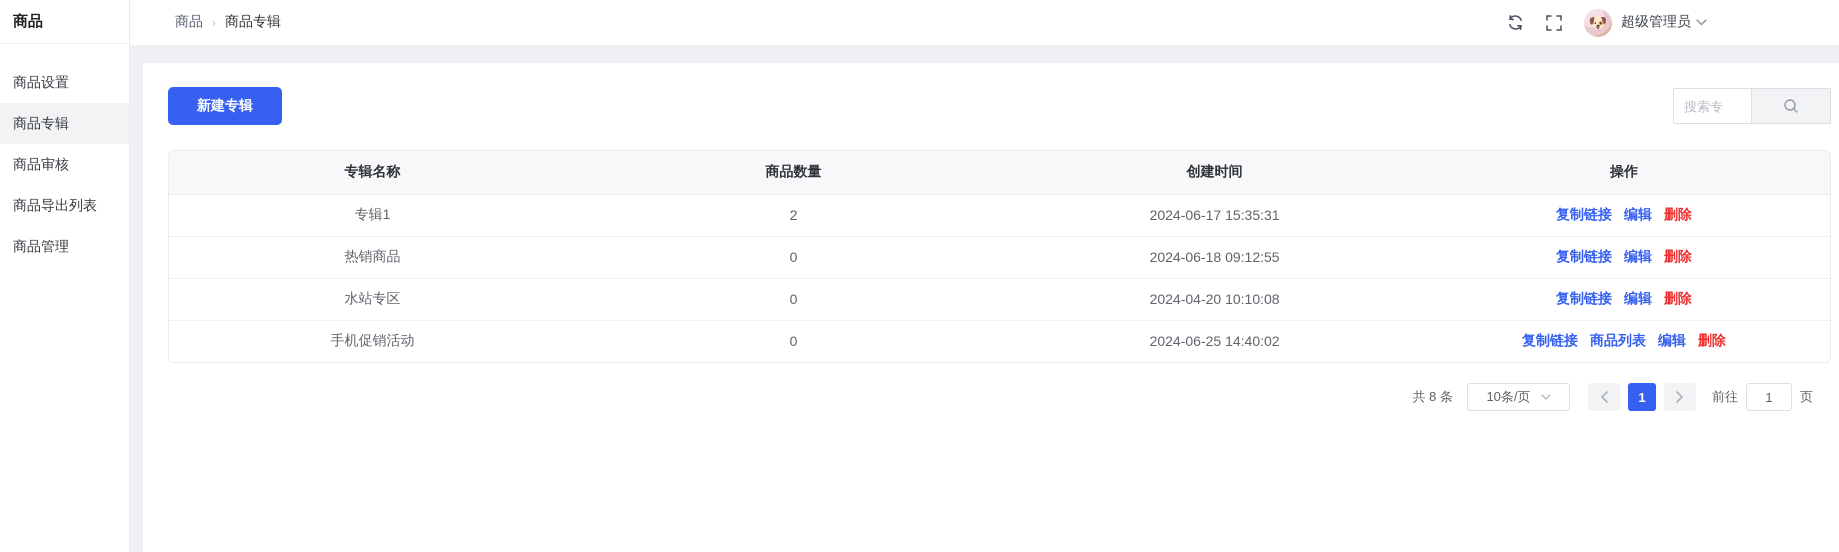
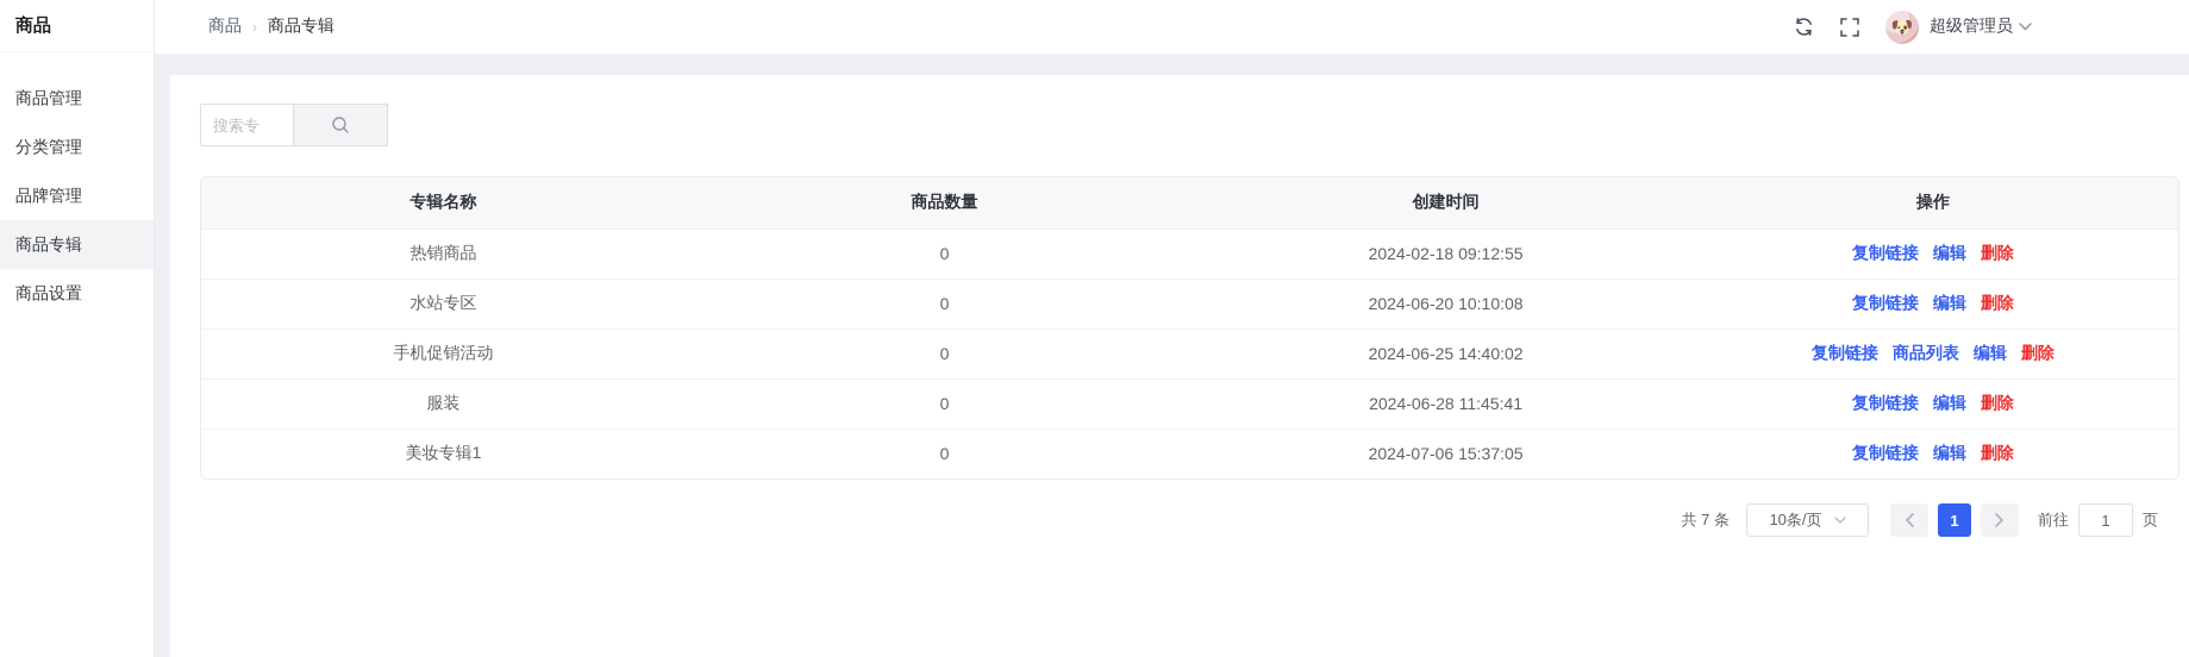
  商品
- 商品设置
+ 商品管理
+ 分类管理
+ 品牌管理
  商品专辑
- 商品审核
- 商品导出列表
- 商品管理
+ 商品设置
  商品
  ›
  商品专辑
  🐶
  超级管理员
- 新建专辑
  搜索专
  专辑名称	商品数量	创建时间	操作
- 专辑1	2	2024-06-17 15:35:31	复制链接 编辑 删除
- 热销商品	0	2024-06-18 09:12:55	复制链接 编辑 删除
+ 热销商品	0	2024-02-18 09:12:55	复制链接 编辑 删除
- 水站专区	0	2024-04-20 10:10:08	复制链接 编辑 删除
+ 水站专区	0	2024-06-20 10:10:08	复制链接 编辑 删除
  手机促销活动	0	2024-06-25 14:40:02	复制链接 商品列表 编辑 删除
+ 服装	0	2024-06-28 11:45:41	复制链接 编辑 删除
+ 美妆专辑1	0	2024-07-06 15:37:05	复制链接 编辑 删除
- 共 8 条
+ 共 7 条
  10条/页
  1
  前往
  1
  页
